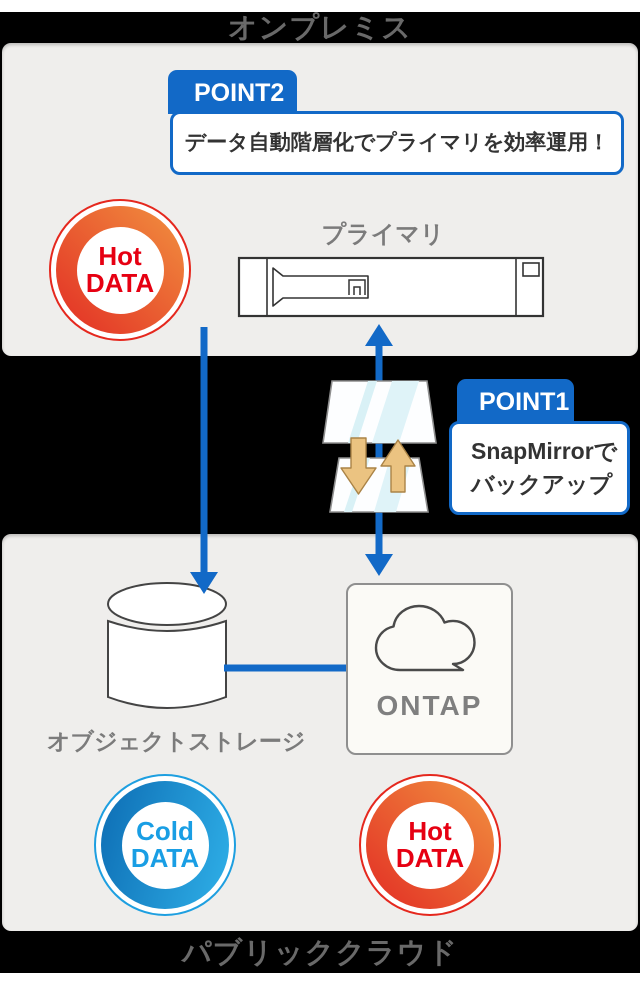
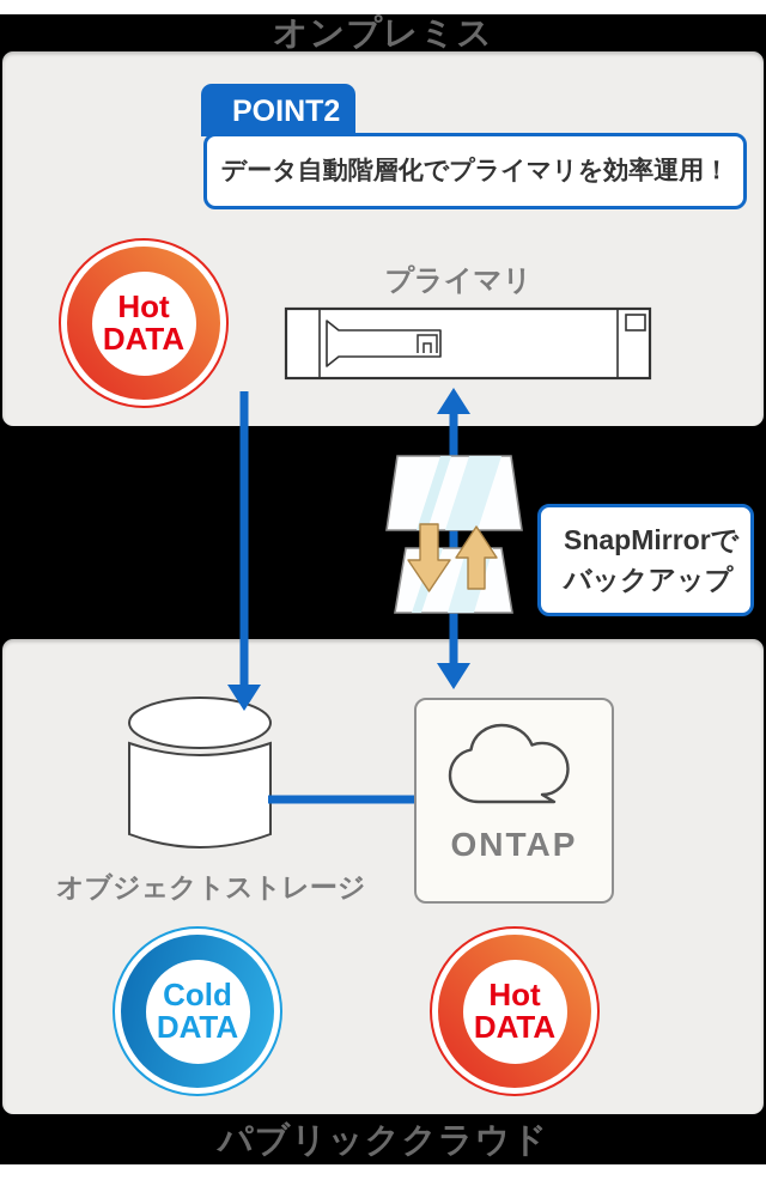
  オンプレミス
  POINT2
  データ自動階層化でプライマリを効率運用！
  Hot
  DATA
  プライマリ
- POINT1
  SnapMirrorで
  バックアップ
  オブジェクトストレージ
  ONTAP
  Cold
  DATA
  Hot
  DATA
  パブリッククラウド
